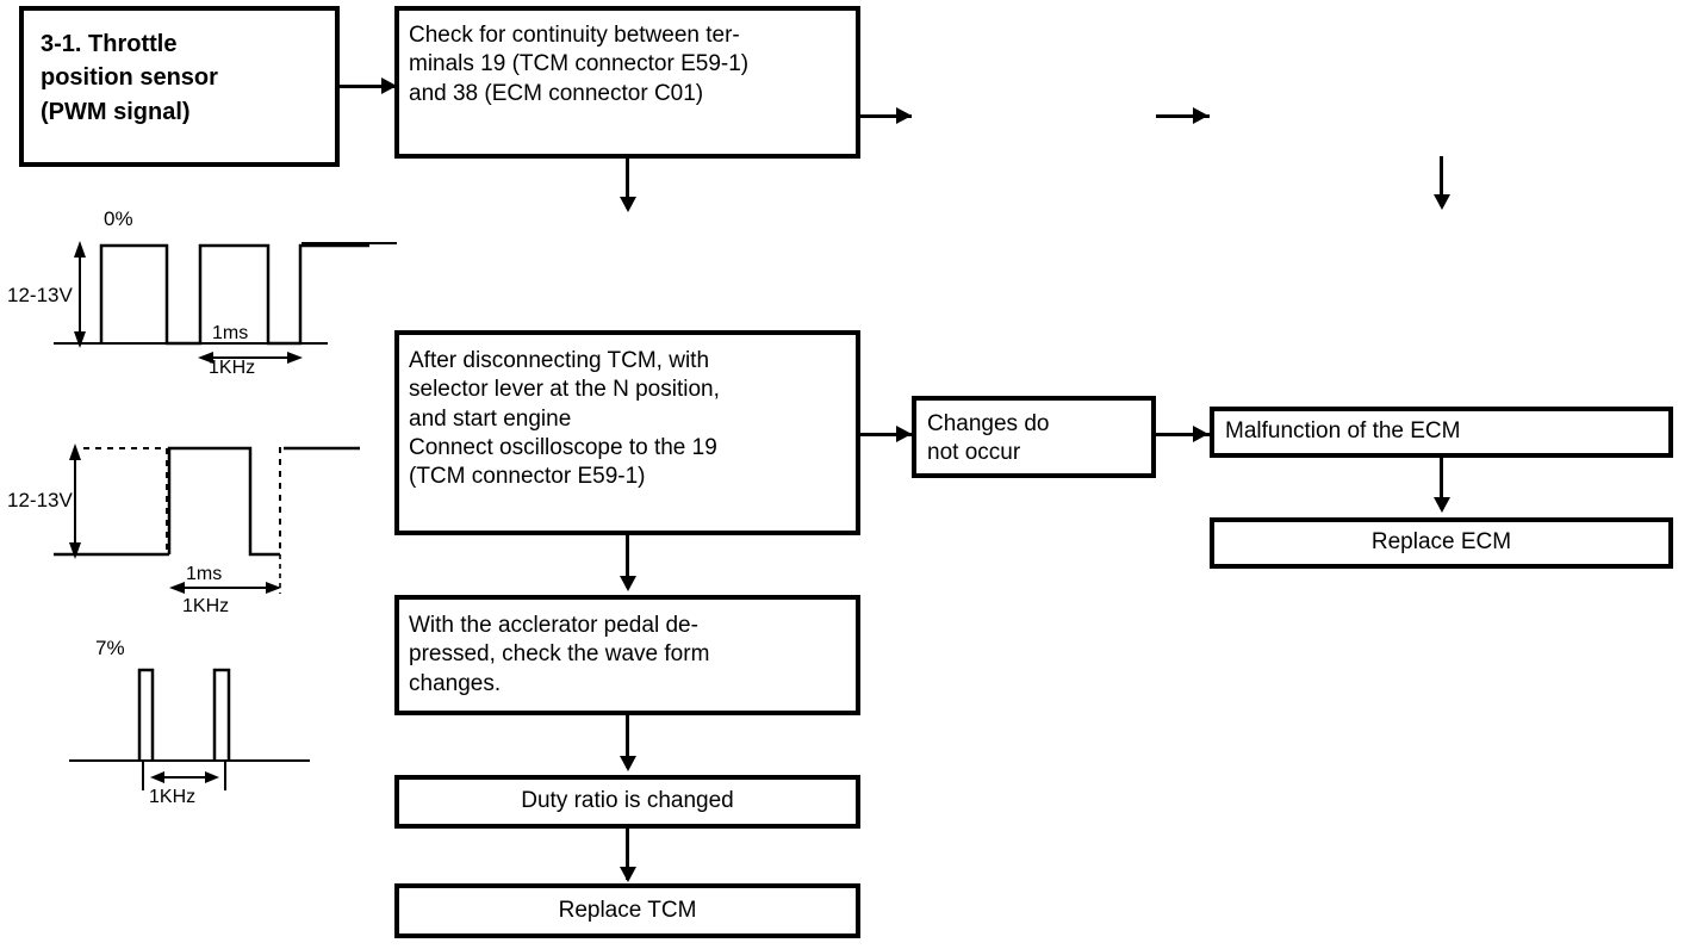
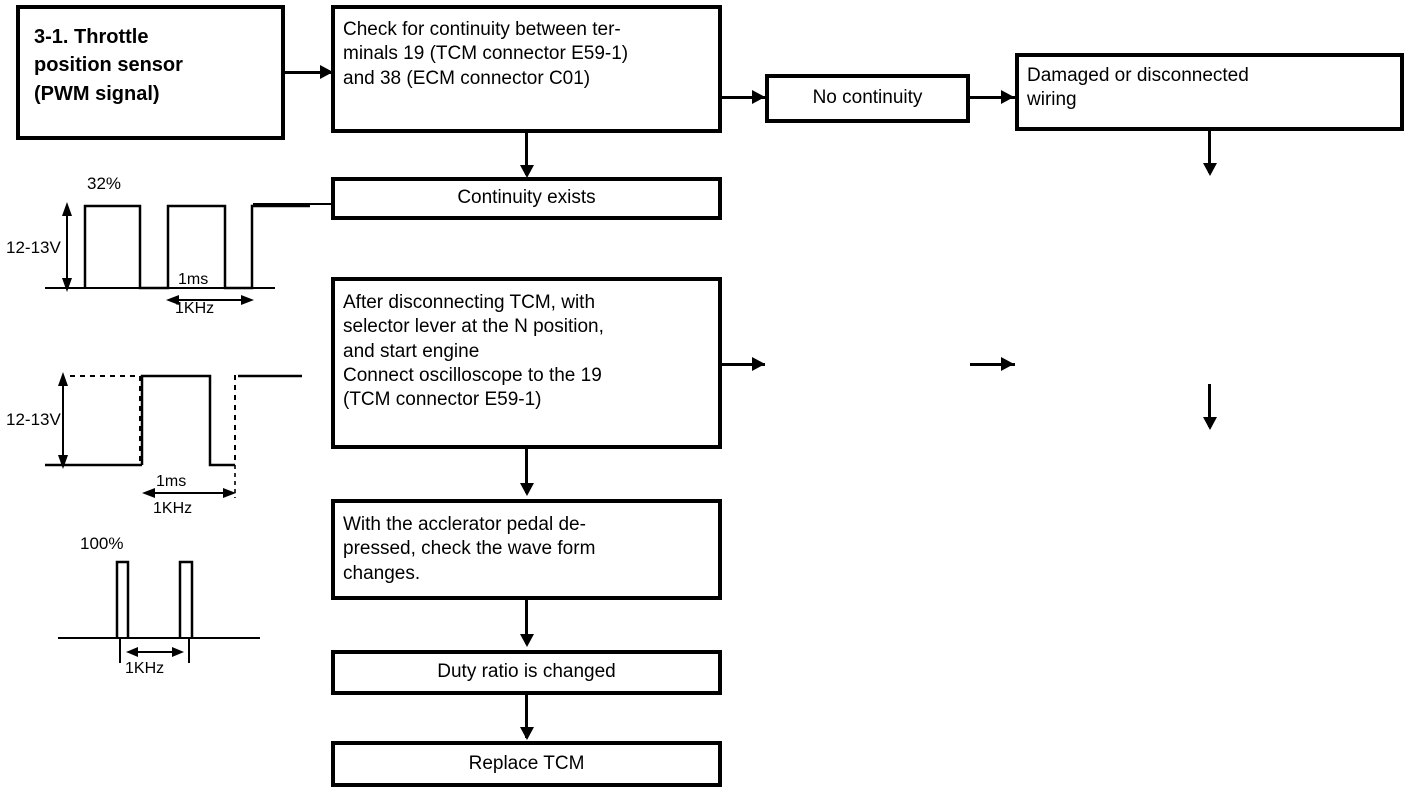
  3-1. Throttle
  position sensor
  (PWM signal)
  Check for continuity between ter-
  minals 19 (TCM connector E59-1)
  and 38 (ECM connector C01)
+ No continuity
+ Damaged or disconnected
+ wiring
+ Continuity exists
  After disconnecting TCM, with
  selector lever at the N position,
  and start engine
  Connect oscilloscope to the 19
  (TCM connector E59-1)
- Changes do
- not occur
- Malfunction of the ECM
- Replace ECM
  With the acclerator pedal de-
  pressed, check the wave form
  changes.
  Duty ratio is changed
  Replace TCM
- 0%
+ 32%
  12-13V
  1ms
  1KHz
  12-13V
  1ms
  1KHz
- 7%
+ 100%
  1KHz
